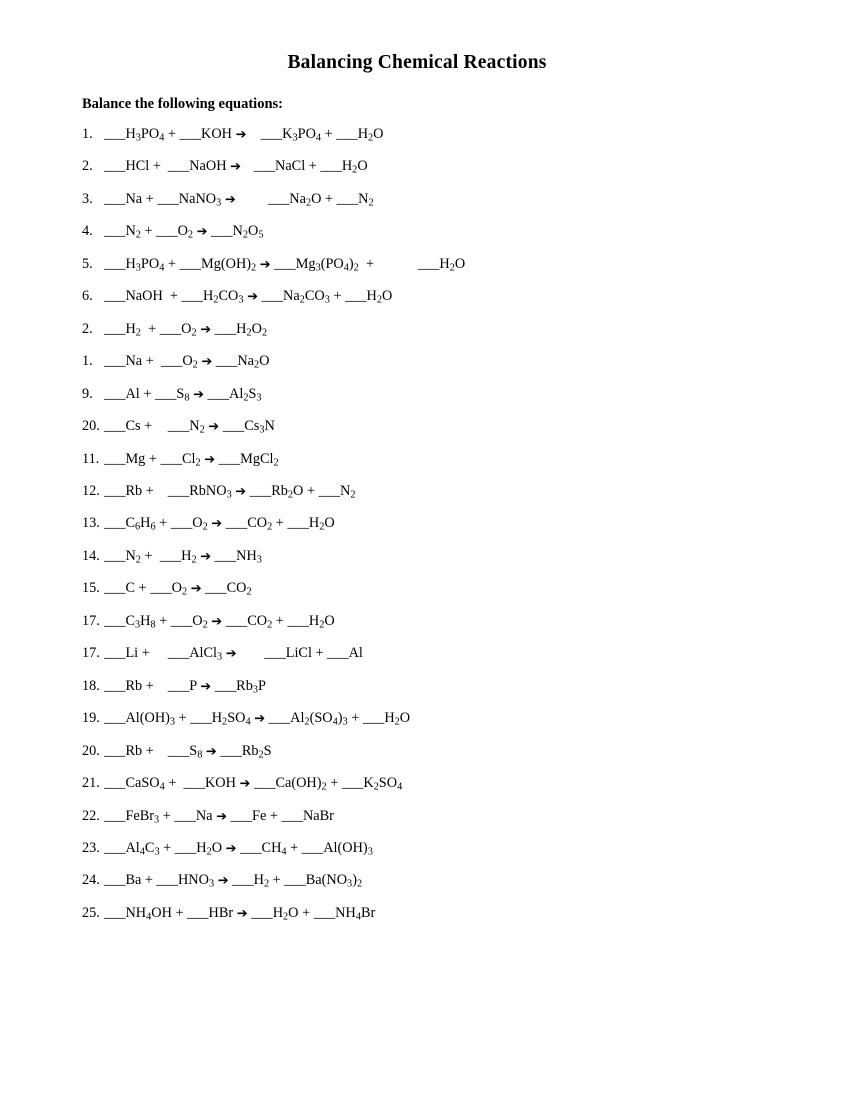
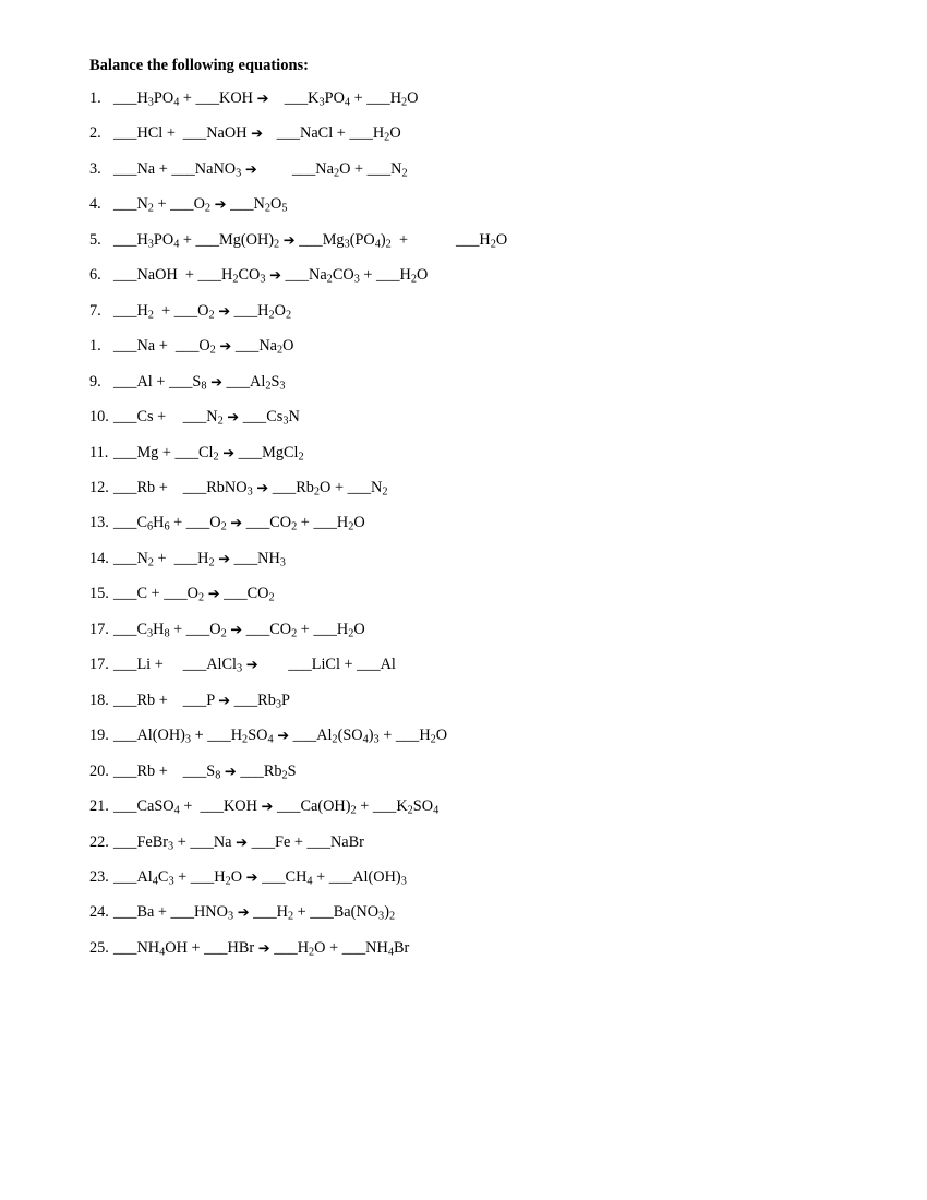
- Balancing Chemical Reactions
  Balance the following equations:
  1. ___H3PO4 + ___KOH ➔ ___K3PO4 + ___H2O
  2. ___HCl + ___NaOH ➔ ___NaCl + ___H2O
  3. ___Na + ___NaNO3 ➔ ___Na2O + ___N2
  4. ___N2 + ___O2 ➔ ___N2O5
  5. ___H3PO4 + ___Mg(OH)2 ➔ ___Mg3(PO4)2 + ___H2O
  6. ___NaOH + ___H2CO3 ➔ ___Na2CO3 + ___H2O
- 2. ___H2 + ___O2 ➔ ___H2O2
+ 7. ___H2 + ___O2 ➔ ___H2O2
  1. ___Na + ___O2 ➔ ___Na2O
  9. ___Al + ___S8 ➔ ___Al2S3
- 20. ___Cs + ___N2 ➔ ___Cs3N
+ 10. ___Cs + ___N2 ➔ ___Cs3N
  11. ___Mg + ___Cl2 ➔ ___MgCl2
  12. ___Rb + ___RbNO3 ➔ ___Rb2O + ___N2
  13. ___C6H6 + ___O2 ➔ ___CO2 + ___H2O
  14. ___N2 + ___H2 ➔ ___NH3
  15. ___C + ___O2 ➔ ___CO2
  17. ___C3H8 + ___O2 ➔ ___CO2 + ___H2O
  17. ___Li + ___AlCl3 ➔ ___LiCl + ___Al
  18. ___Rb + ___P ➔ ___Rb3P
  19. ___Al(OH)3 + ___H2SO4 ➔ ___Al2(SO4)3 + ___H2O
  20. ___Rb + ___S8 ➔ ___Rb2S
  21. ___CaSO4 + ___KOH ➔ ___Ca(OH)2 + ___K2SO4
  22. ___FeBr3 + ___Na ➔ ___Fe + ___NaBr
  23. ___Al4C3 + ___H2O ➔ ___CH4 + ___Al(OH)3
  24. ___Ba + ___HNO3 ➔ ___H2 + ___Ba(NO3)2
  25. ___NH4OH + ___HBr ➔ ___H2O + ___NH4Br
